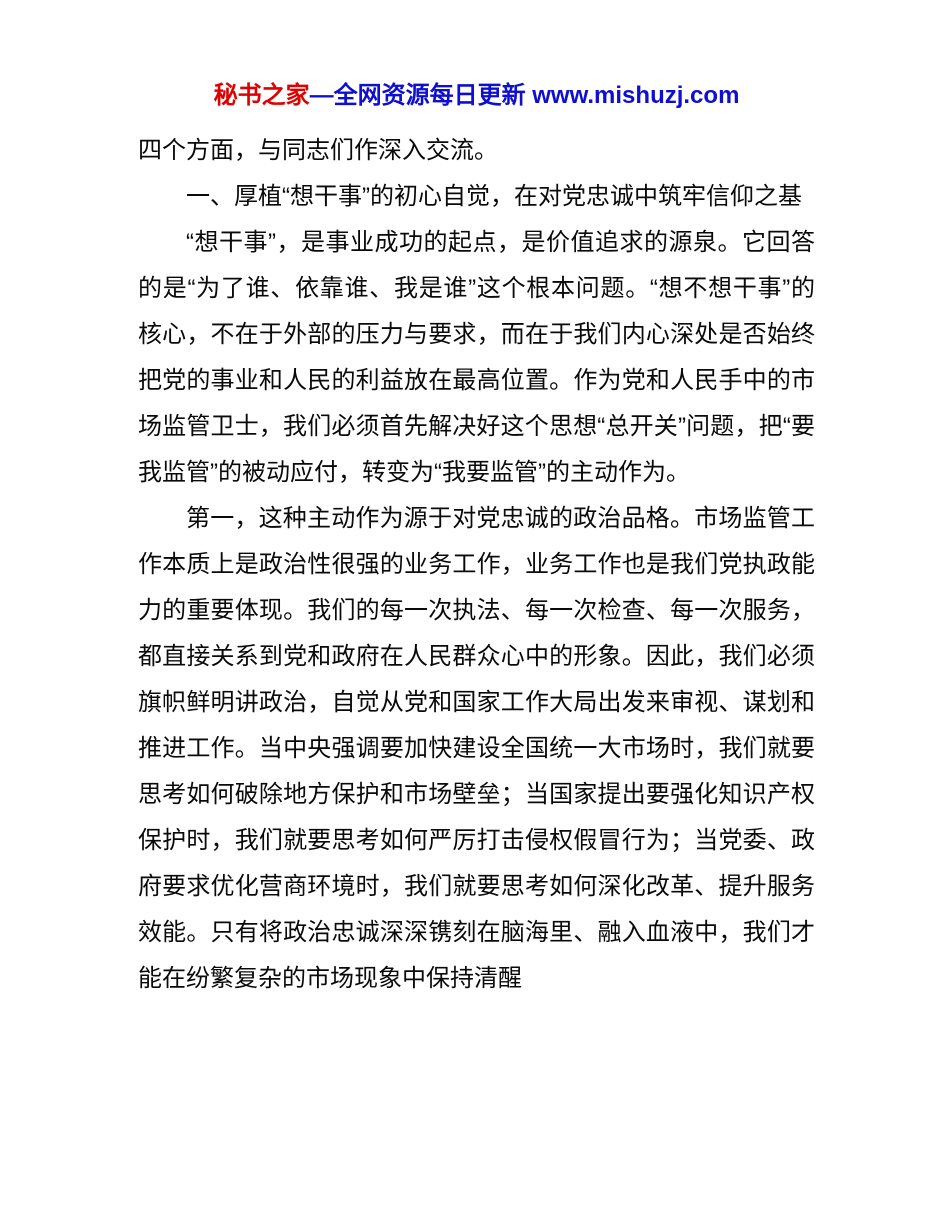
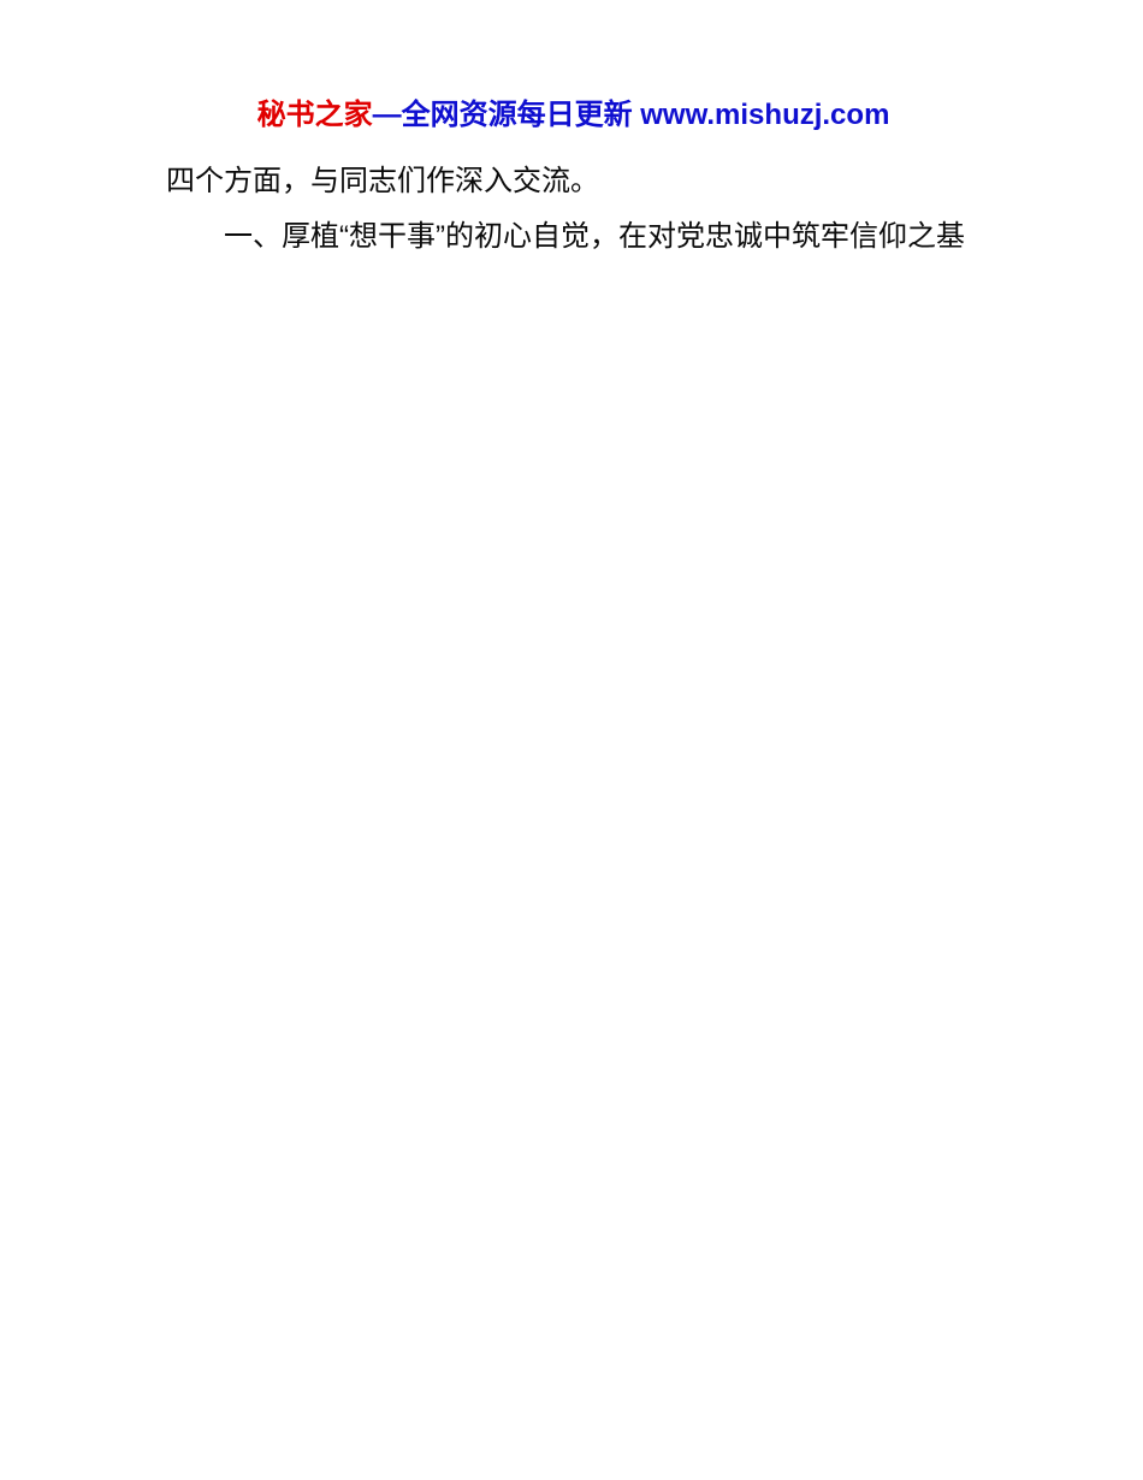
  秘书之家—全网资源每日更新 www.mishuzj.com
  四个方面，与同志们作深入交流。
  一、厚植“想干事”的初心自觉，在对党忠诚中筑牢信仰之基
- “想干事”，是事业成功的起点，是价值追求的源泉。它回答的是“为了谁、依靠谁、我是谁”这个根本问题。“想不想干事”的核心，不在于外部的压力与要求，而在于我们内心深处是否始终把党的事业和人民的利益放在最高位置。作为党和人民手中的市场监管卫士，我们必须首先解决好这个思想“总开关”问题，把“要我监管”的被动应付，转变为“我要监管”的主动作为。
- 第一，这种主动作为源于对党忠诚的政治品格。市场监管工作本质上是政治性很强的业务工作，业务工作也是我们党执政能力的重要体现。我们的每一次执法、每一次检查、每一次服务，都直接关系到党和政府在人民群众心中的形象。因此，我们必须旗帜鲜明讲政治，自觉从党和国家工作大局出发来审视、谋划和推进工作。当中央强调要加快建设全国统一大市场时，我们就要思考如何破除地方保护和市场壁垒；当国家提出要强化知识产权保护时，我们就要思考如何严厉打击侵权假冒行为；当党委、政府要求优化营商环境时，我们就要思考如何深化改革、提升服务效能。只有将政治忠诚深深镌刻在脑海里、融入血液中，我们才能在纷繁复杂的市场现象中保持清醒
